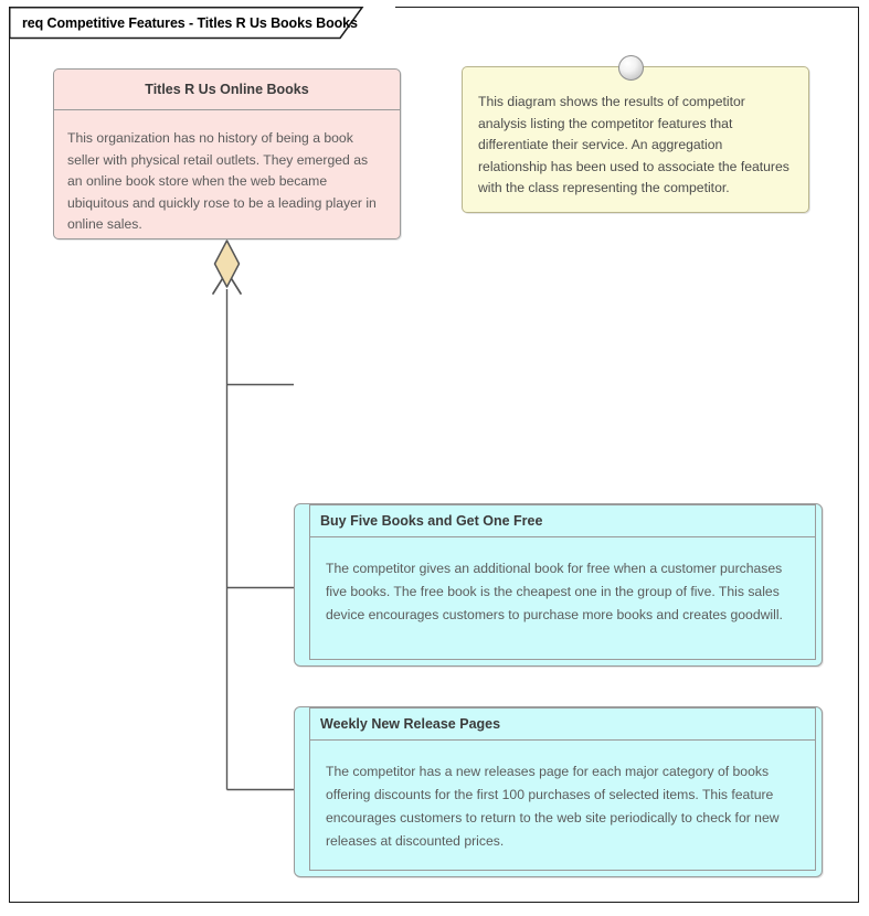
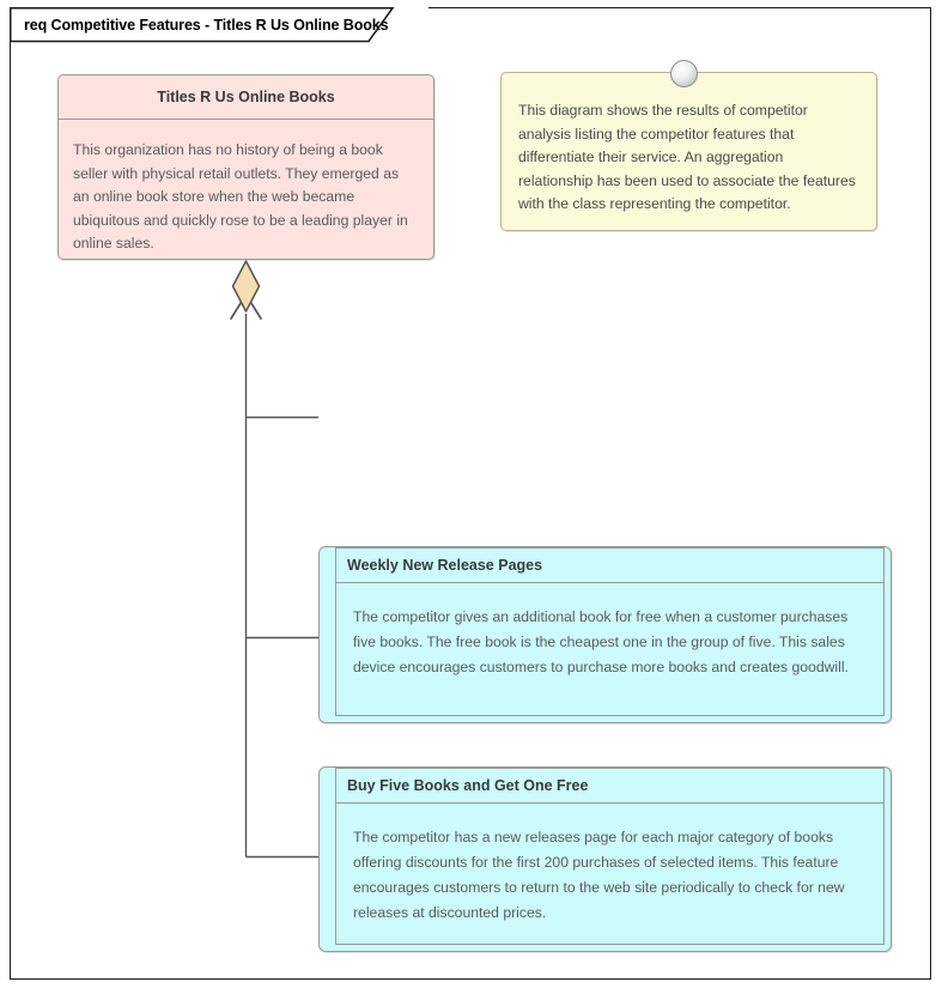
- req Competitive Features - Titles R Us Books Books
+ req Competitive Features - Titles R Us Online Books
  Titles R Us Online Books
  This organization has no history of being a book seller with physical retail outlets. They emerged as an online book store when the web became ubiquitous and quickly rose to be a leading player in online sales.
  This diagram shows the results of competitor analysis listing the competitor features that differentiate their service. An aggregation relationship has been used to associate the features with the class representing the competitor.
- Buy Five Books and Get One Free
+ Weekly New Release Pages
  The competitor gives an additional book for free when a customer purchases five books. The free book is the cheapest one in the group of five. This sales device encourages customers to purchase more books and creates goodwill.
- Weekly New Release Pages
+ Buy Five Books and Get One Free
- The competitor has a new releases page for each major category of books offering discounts for the first 100 purchases of selected items. This feature encourages customers to return to the web site periodically to check for new releases at discounted prices.
+ The competitor has a new releases page for each major category of books offering discounts for the first 200 purchases of selected items. This feature encourages customers to return to the web site periodically to check for new releases at discounted prices.
